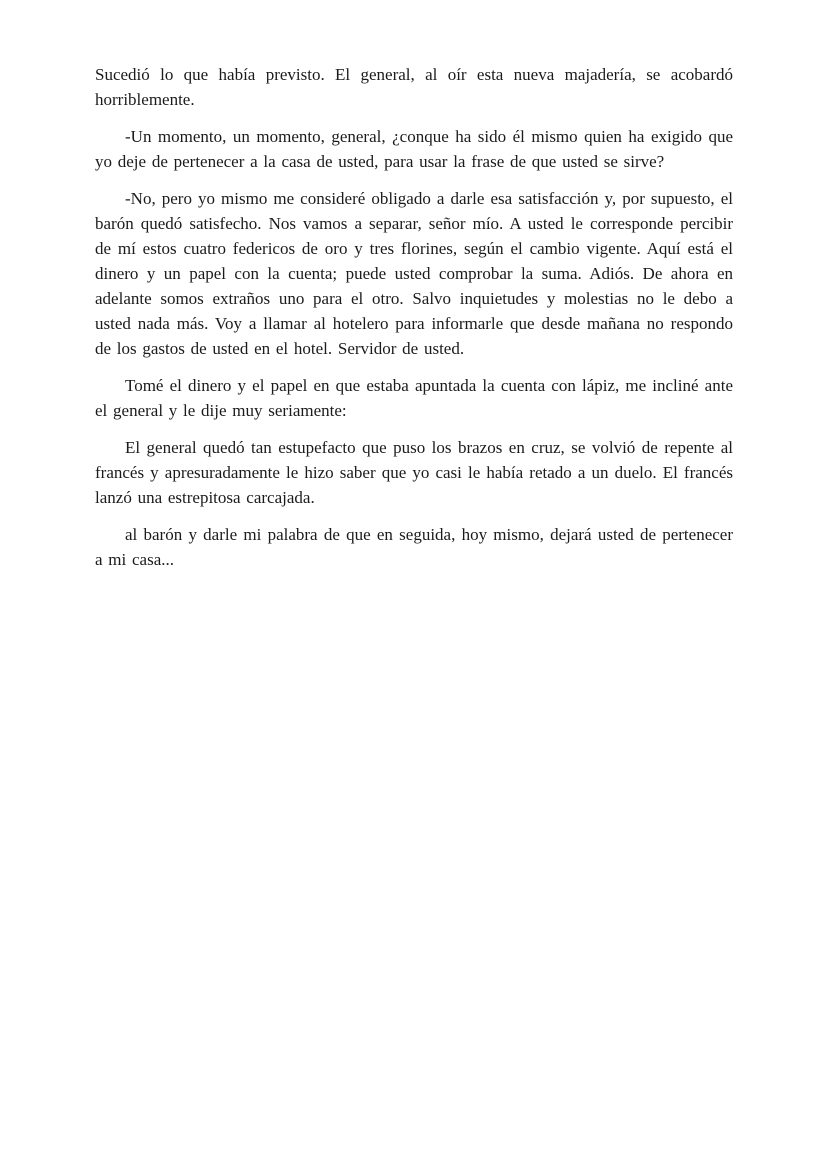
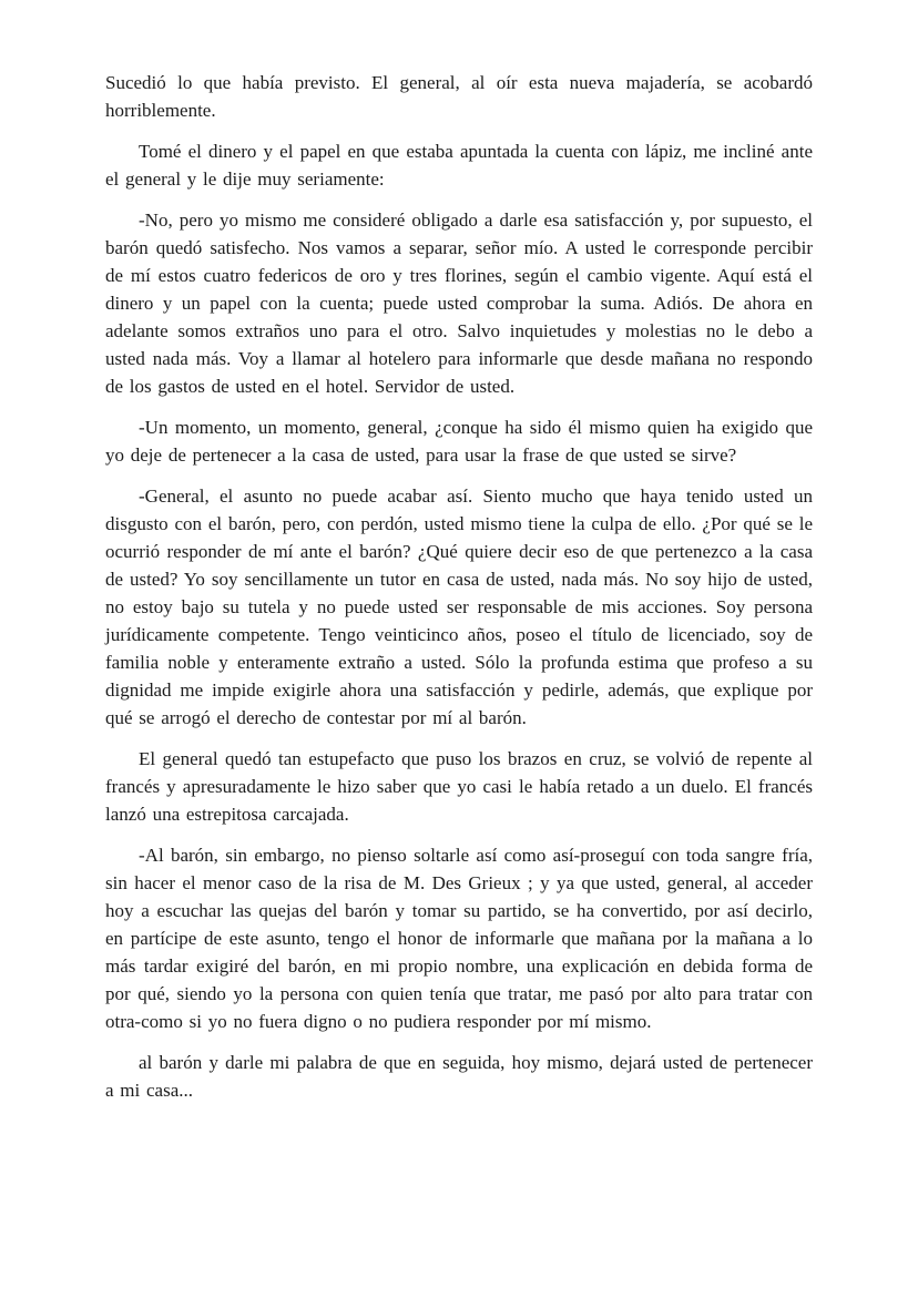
  Sucedió lo que había previsto. El general, al oír esta nueva majadería, se acobardó horriblemente.
- -Un momento, un momento, general, ¿conque ha sido él mismo quien ha exigido que yo deje de pertenecer a la casa de usted, para usar la frase de que usted se sirve?
+ Tomé el dinero y el papel en que estaba apuntada la cuenta con lápiz, me incliné ante el general y le dije muy seriamente:
  -No, pero yo mismo me consideré obligado a darle esa satisfacción y, por supuesto, el barón quedó satisfecho. Nos vamos a separar, señor mío. A usted le corresponde percibir de mí estos cuatro federicos de oro y tres florines, según el cambio vigente. Aquí está el dinero y un papel con la cuenta; puede usted comprobar la suma. Adiós. De ahora en adelante somos extraños uno para el otro. Salvo inquietudes y molestias no le debo a usted nada más. Voy a llamar al hotelero para informarle que desde mañana no respondo de los gastos de usted en el hotel. Servidor de usted.
- Tomé el dinero y el papel en que estaba apuntada la cuenta con lápiz, me incliné ante el general y le dije muy seriamente:
+ -Un momento, un momento, general, ¿conque ha sido él mismo quien ha exigido que yo deje de pertenecer a la casa de usted, para usar la frase de que usted se sirve?
+ -General, el asunto no puede acabar así. Siento mucho que haya tenido usted un disgusto con el barón, pero, con perdón, usted mismo tiene la culpa de ello. ¿Por qué se le ocurrió responder de mí ante el barón? ¿Qué quiere decir eso de que pertenezco a la casa de usted? Yo soy sencillamente un tutor en casa de usted, nada más. No soy hijo de usted, no estoy bajo su tutela y no puede usted ser responsable de mis acciones. Soy persona jurídicamente competente. Tengo veinticinco años, poseo el título de licenciado, soy de familia noble y enteramente extraño a usted. Sólo la profunda estima que profeso a su dignidad me impide exigirle ahora una satisfacción y pedirle, además, que explique por qué se arrogó el derecho de contestar por mí al barón.
  El general quedó tan estupefacto que puso los brazos en cruz, se volvió de repente al francés y apresuradamente le hizo saber que yo casi le había retado a un duelo. El francés lanzó una estrepitosa carcajada.
+ -Al barón, sin embargo, no pienso soltarle así como así-proseguí con toda sangre fría, sin hacer el menor caso de la risa de M. Des Grieux ; y ya que usted, general, al acceder hoy a escuchar las quejas del barón y tomar su partido, se ha convertido, por así decirlo, en partícipe de este asunto, tengo el honor de informarle que mañana por la mañana a lo más tardar exigiré del barón, en mi propio nombre, una explicación en debida forma de por qué, siendo yo la persona con quien tenía que tratar, me pasó por alto para tratar con otra-como si yo no fuera digno o no pudiera responder por mí mismo.
  al barón y darle mi palabra de que en seguida, hoy mismo, dejará usted de pertenecer a mi casa...
